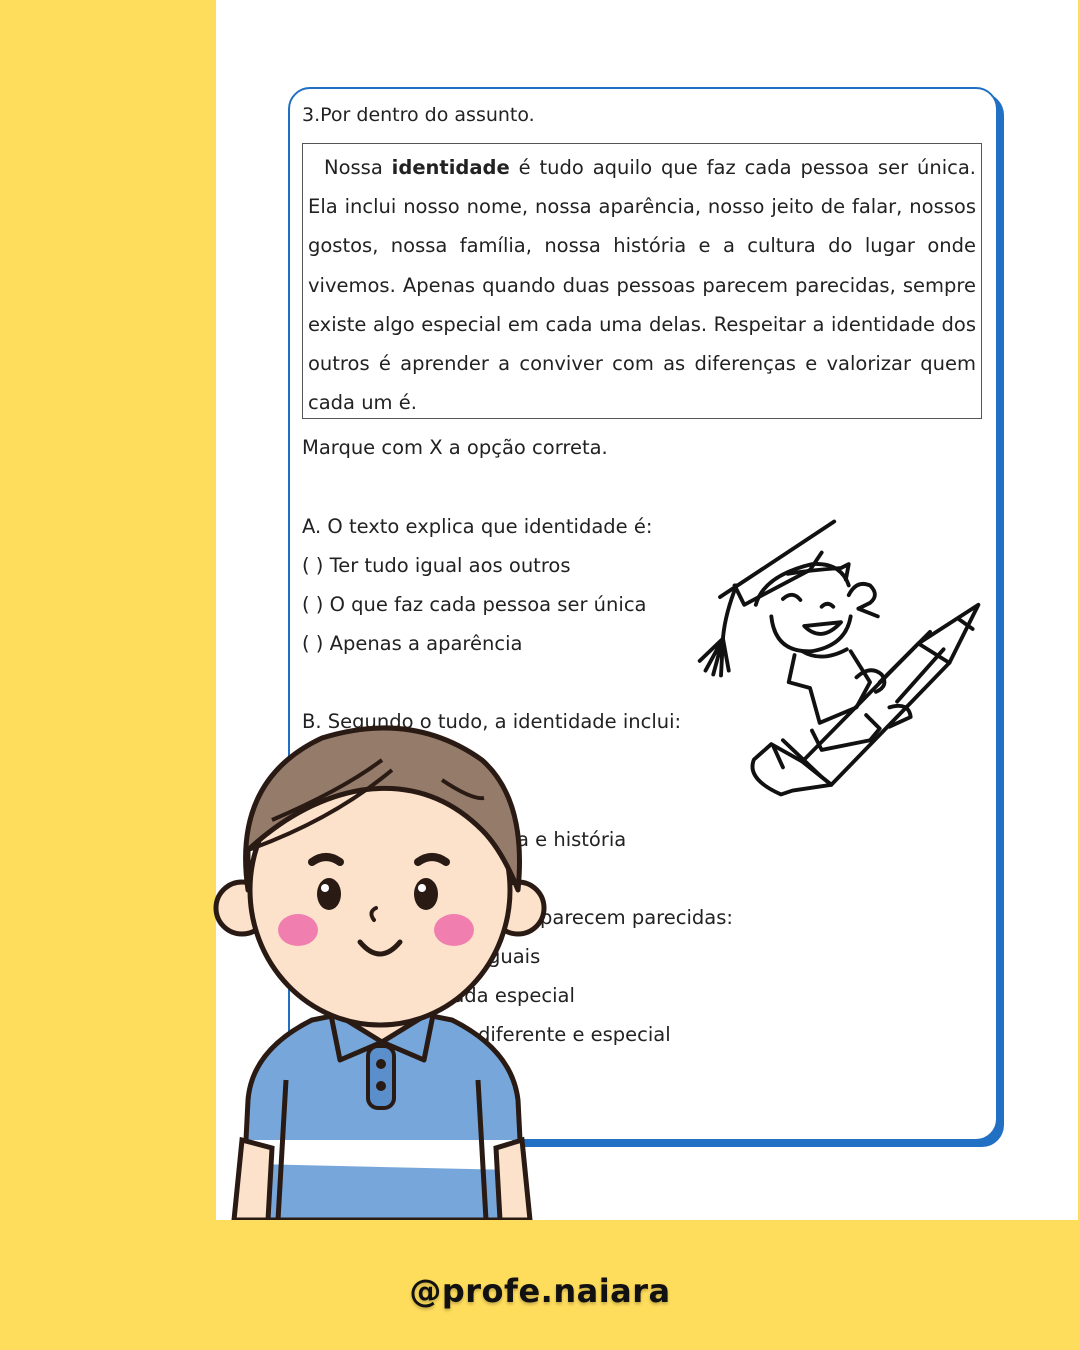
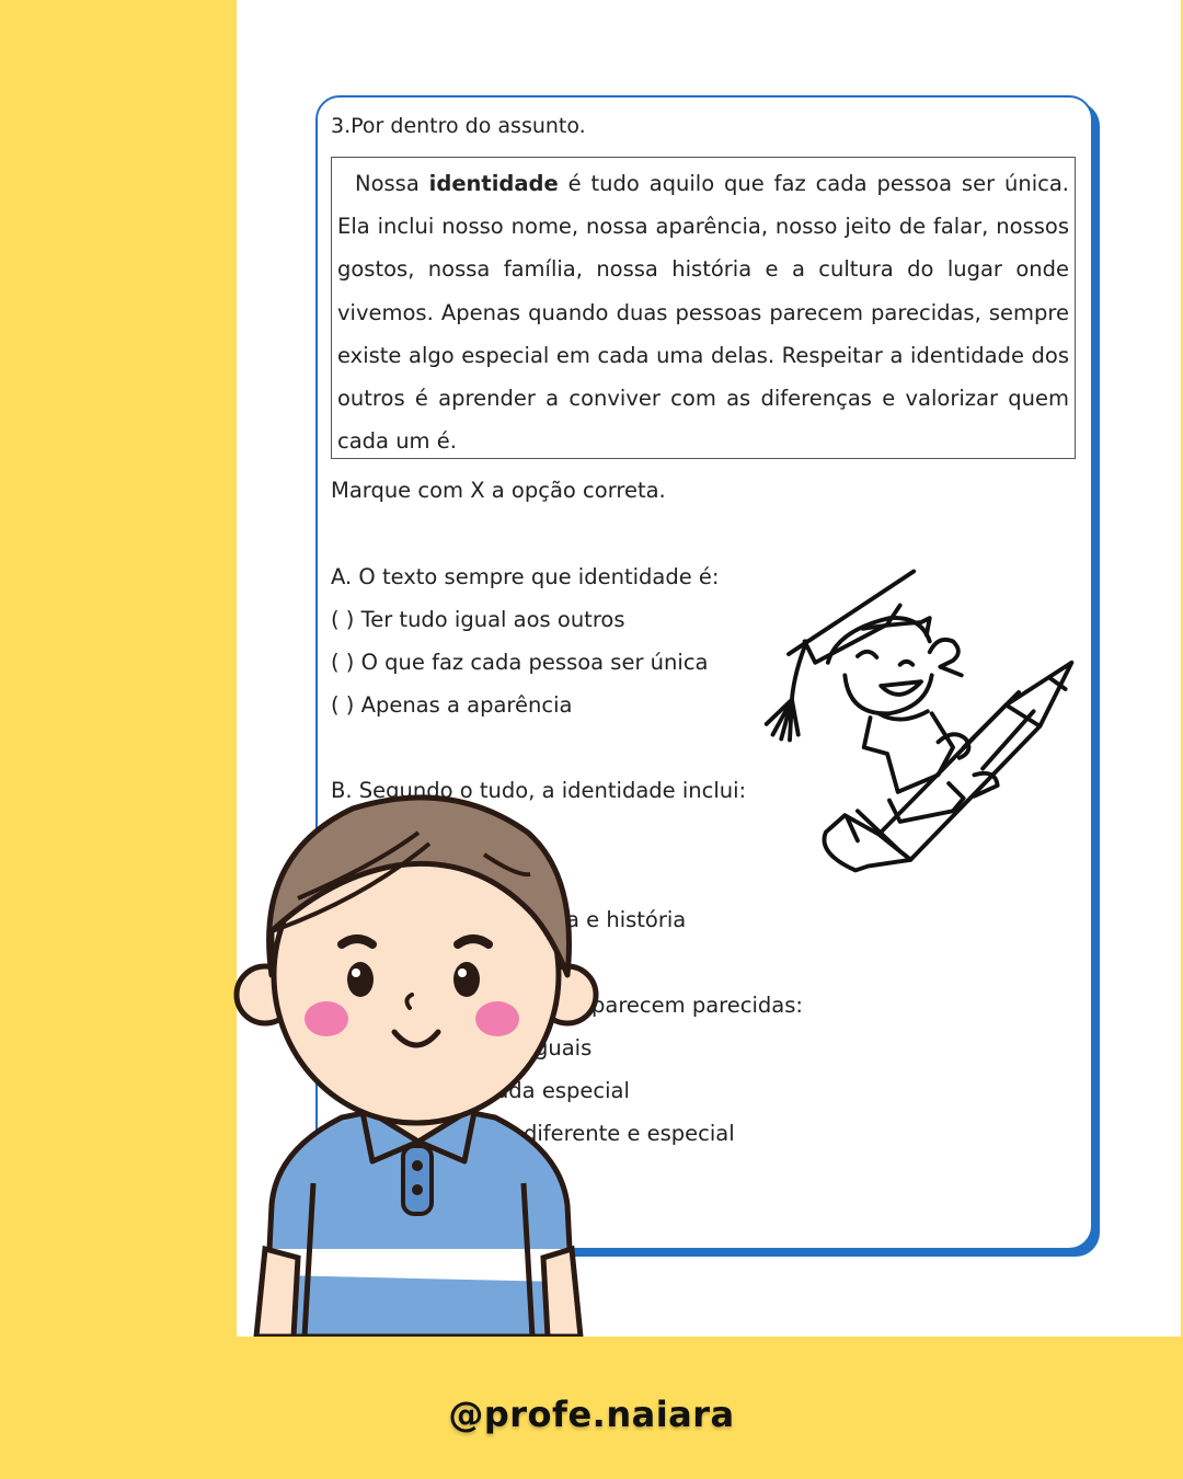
  3.Por dentro do assunto.
  Nossa identidade é tudo aquilo que faz cada pessoa ser única. Ela inclui nosso nome, nossa aparência, nosso jeito de falar, nossos gostos, nossa família, nossa história e a cultura do lugar onde vivemos. Apenas quando duas pessoas parecem parecidas, sempre existe algo especial em cada uma delas. Respeitar a identidade dos outros é aprender a conviver com as diferenças e valorizar quem cada um é.
  Marque com X a opção correta.
- A. O texto explica que identidade é:
+ A. O texto sempre que identidade é:
  ( ) Ter tudo igual aos outros
  ( ) O que faz cada pessoa ser única
  ( ) Apenas a aparência
  B. Segundo o tudo, a identidade inclui:
  a e história
  parecem parecidas:
  uais
  da especial
  diferente e especial
  @profe.naiara
